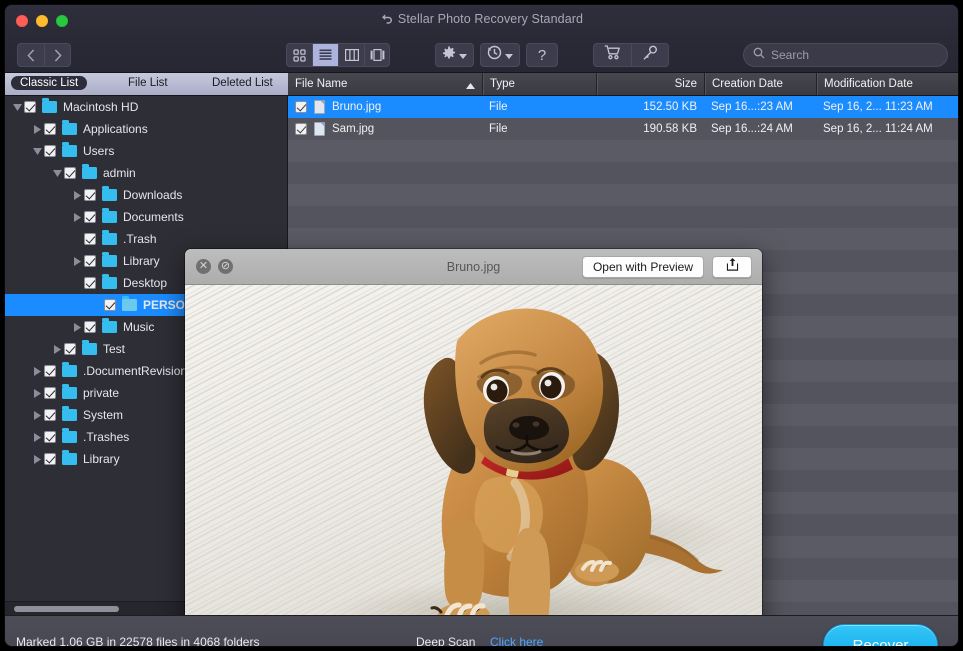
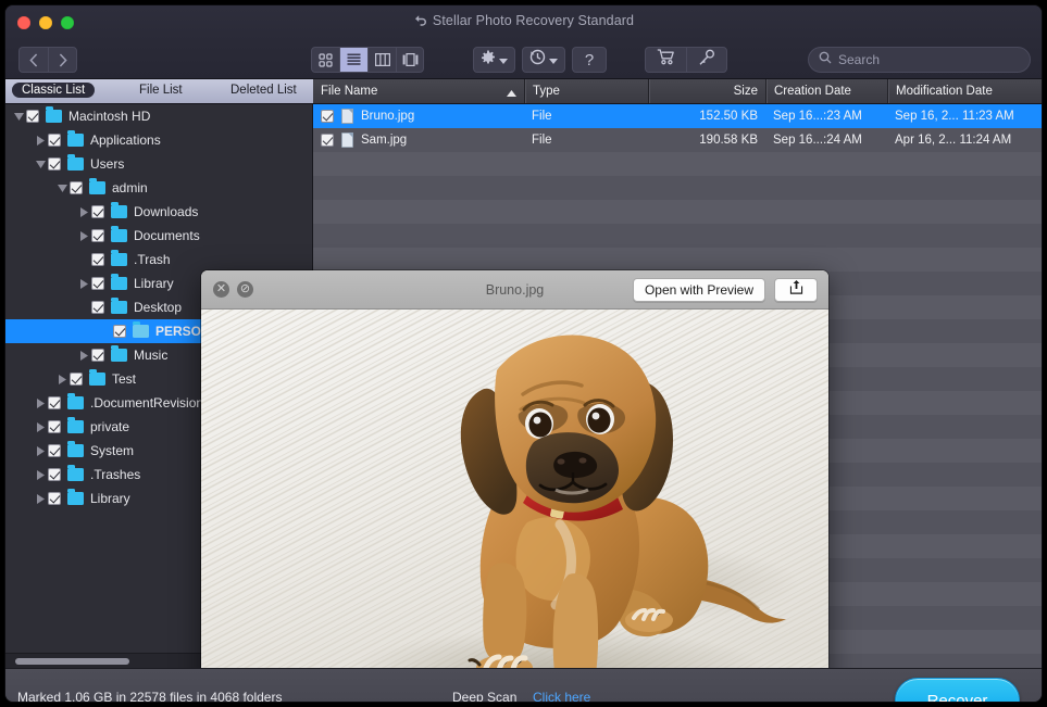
  Stellar Photo Recovery Standard
  ?
  Search
  Classic List
  File List
  Deleted List
  File Name
  Type
  Size
  Creation Date
  Modification Date
  Macintosh HD
  Applications
  Users
  admin
  Downloads
  Documents
  .Trash
  Library
  Desktop
  Music
  Test
  .DocumentRevision
  private
  System
  .Trashes
  Library
  Bruno.jpg
  File
  152.50 KB
  Sep 16...:23 AM
  Sep 16, 2... 11:23 AM
  Sam.jpg
  File
  190.58 KB
  Sep 16...:24 AM
- Sep 16, 2... 11:24 AM
+ Apr 16, 2... 11:24 AM
  ✕
  ⊘
  Bruno.jpg
  Open with Preview
  Marked 1.06 GB in 22578 files in 4068 folders
  Deep Scan
  Click here
  Recover
